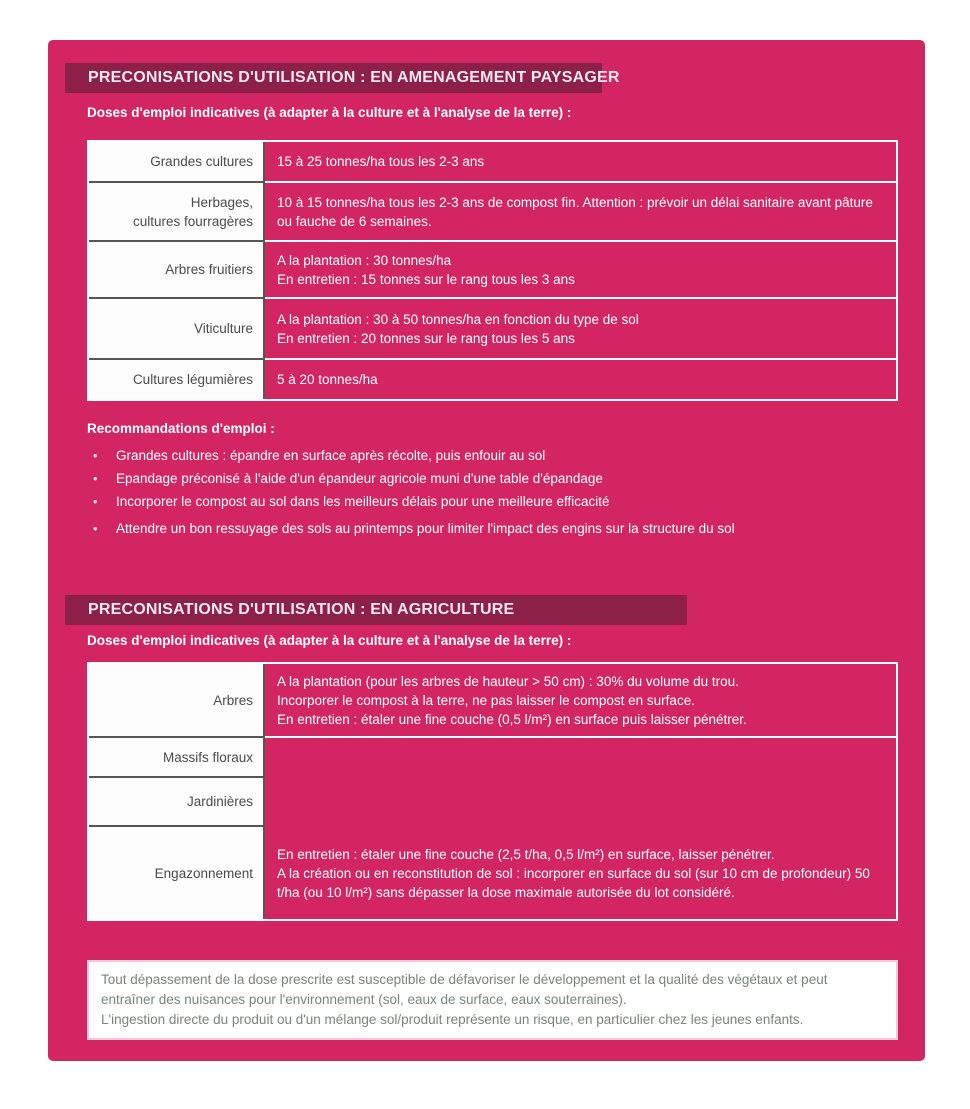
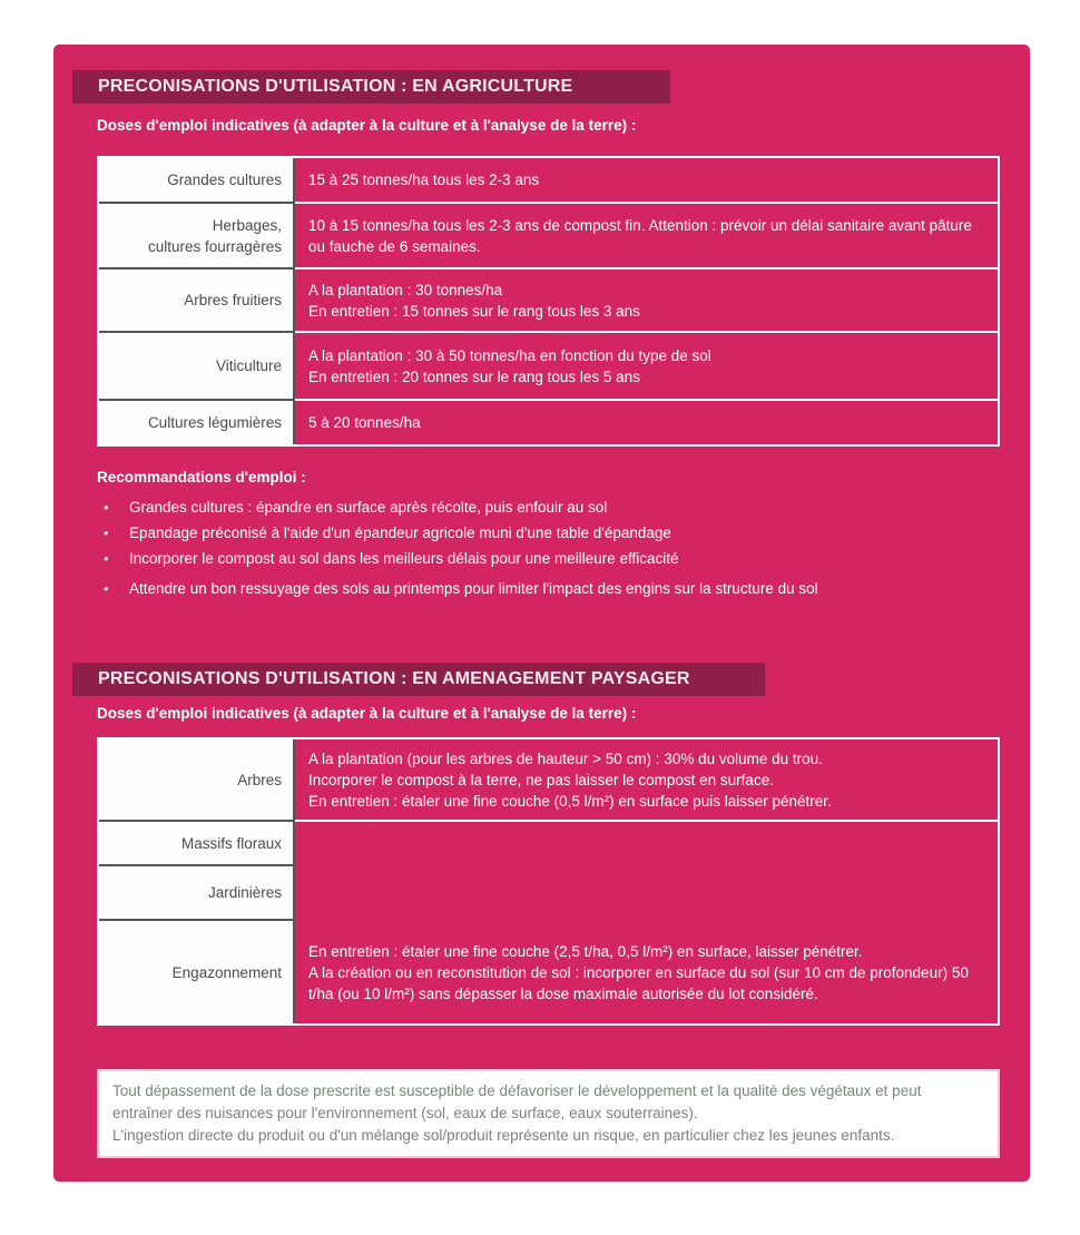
- PRECONISATIONS D'UTILISATION : EN AMENAGEMENT PAYSAGER
+ PRECONISATIONS D'UTILISATION : EN AGRICULTURE
  Doses d'emploi indicatives (à adapter à la culture et à l'analyse de la terre) :
  Grandes cultures
  15 à 25 tonnes/ha tous les 2-3 ans
  Herbages,
  cultures fourragères
  10 à 15 tonnes/ha tous les 2-3 ans de compost fin. Attention : prévoir un délai sanitaire avant pâture ou fauche de 6 semaines.
  Arbres fruitiers
  A la plantation : 30 tonnes/ha
  En entretien : 15 tonnes sur le rang tous les 3 ans
  Viticulture
  A la plantation : 30 à 50 tonnes/ha en fonction du type de sol
  En entretien : 20 tonnes sur le rang tous les 5 ans
  Cultures légumières
  5 à 20 tonnes/ha
  Recommandations d'emploi :
  •
  Grandes cultures : épandre en surface après récolte, puis enfouir au sol
  •
  Epandage préconisé à l'aide d'un épandeur agricole muni d'une table d'épandage
  •
  Incorporer le compost au sol dans les meilleurs délais pour une meilleure efficacité
  •
  Attendre un bon ressuyage des sols au printemps pour limiter l'impact des engins sur la structure du sol
- PRECONISATIONS D'UTILISATION : EN AGRICULTURE
+ PRECONISATIONS D'UTILISATION : EN AMENAGEMENT PAYSAGER
  Doses d'emploi indicatives (à adapter à la culture et à l'analyse de la terre) :
  Arbres
  A la plantation (pour les arbres de hauteur > 50 cm) : 30% du volume du trou.
  Incorporer le compost à la terre, ne pas laisser le compost en surface.
  En entretien : étaler une fine couche (0,5 l/m²) en surface puis laisser pénétrer.
  Massifs floraux
  Jardinières
  Engazonnement
  En entretien : étaler une fine couche (2,5 t/ha, 0,5 l/m²) en surface, laisser pénétrer.
  A la création ou en reconstitution de sol : incorporer en surface du sol (sur 10 cm de profondeur) 50 t/ha (ou 10 l/m²) sans dépasser la dose maximale autorisée du lot considéré.
  Tout dépassement de la dose prescrite est susceptible de défavoriser le développement et la qualité des végétaux et peut entraîner des nuisances pour l'environnement (sol, eaux de surface, eaux souterraines).
  L'ingestion directe du produit ou d'un mélange sol/produit représente un risque, en particulier chez les jeunes enfants.
